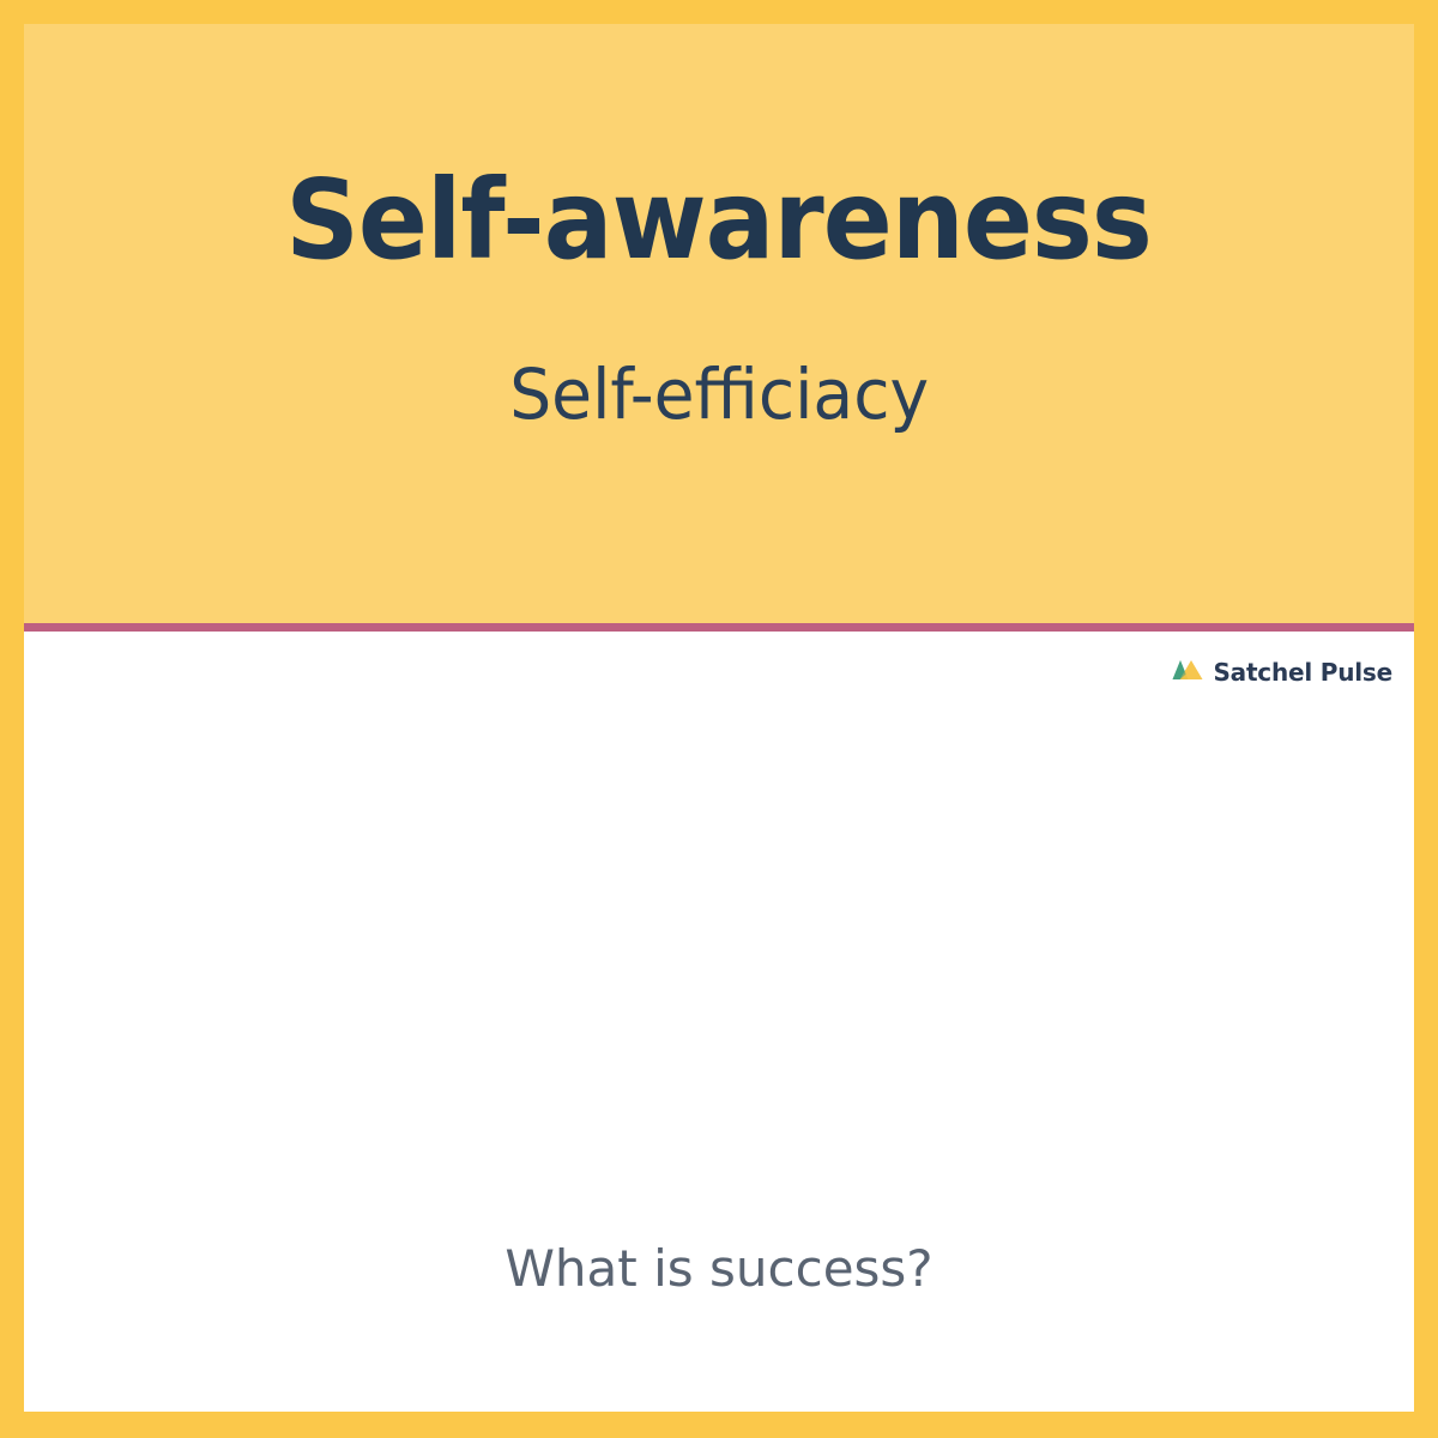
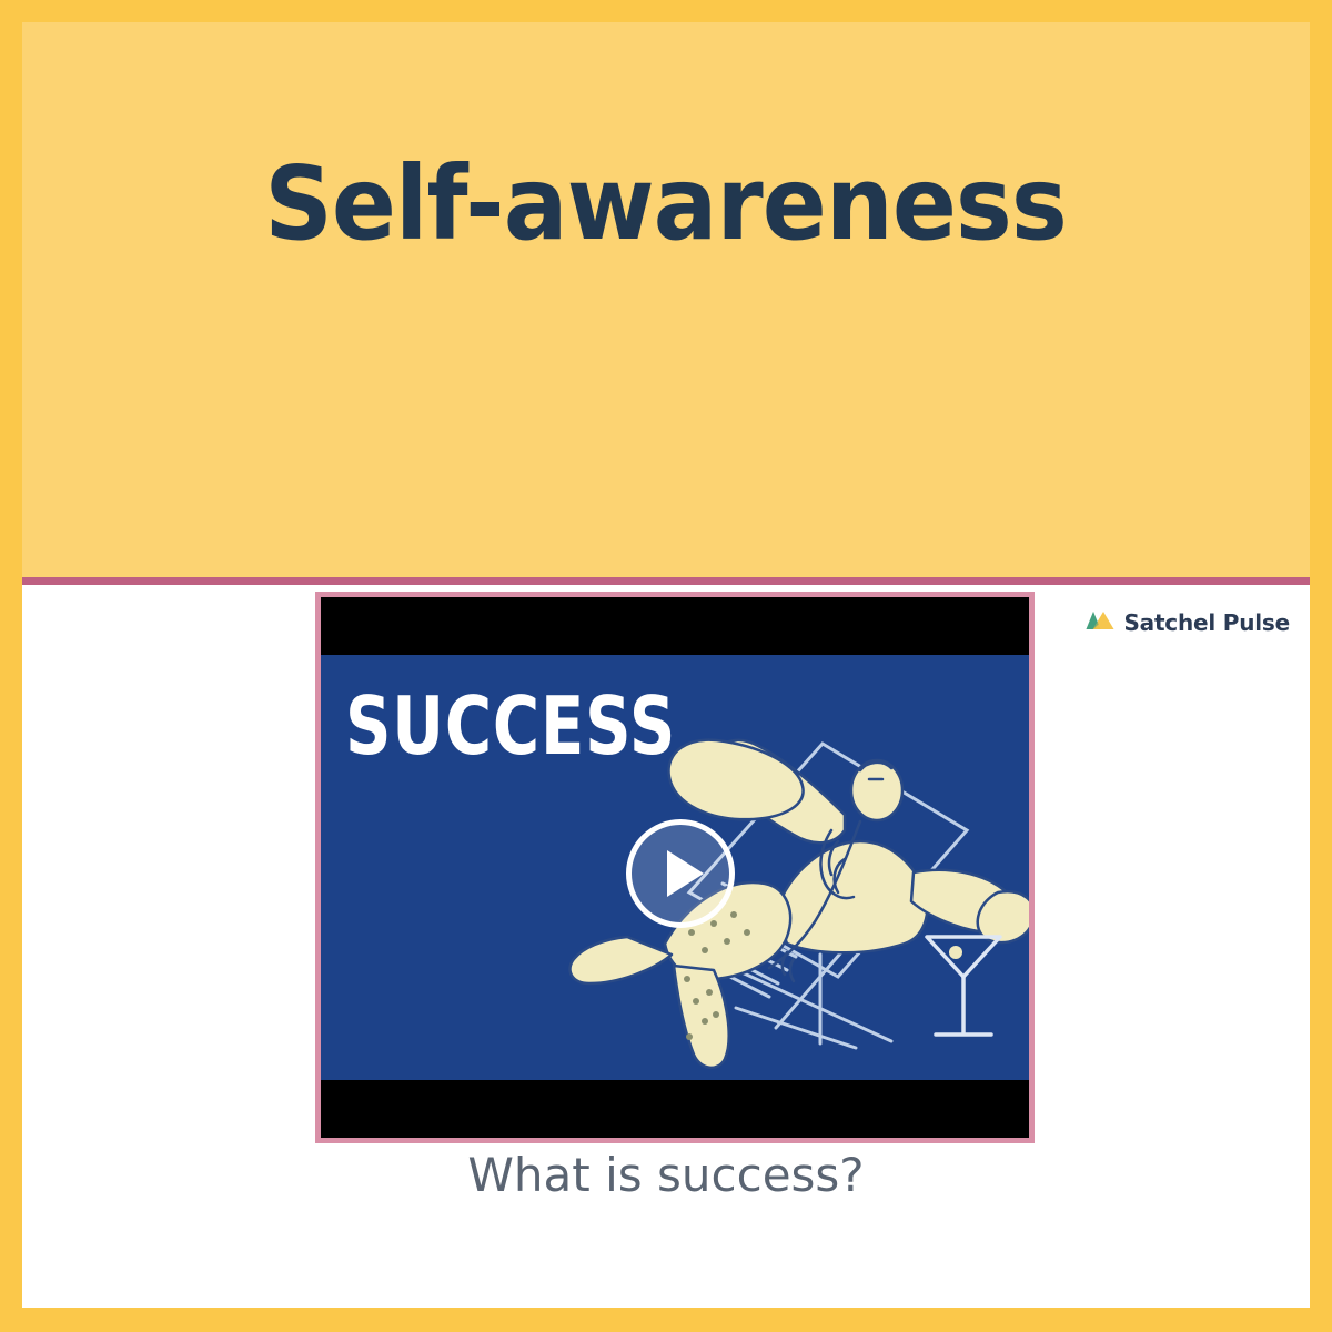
  Self-awareness
- Self-efficiacy
  Satchel Pulse
+ SUCCESS
  What is success?
